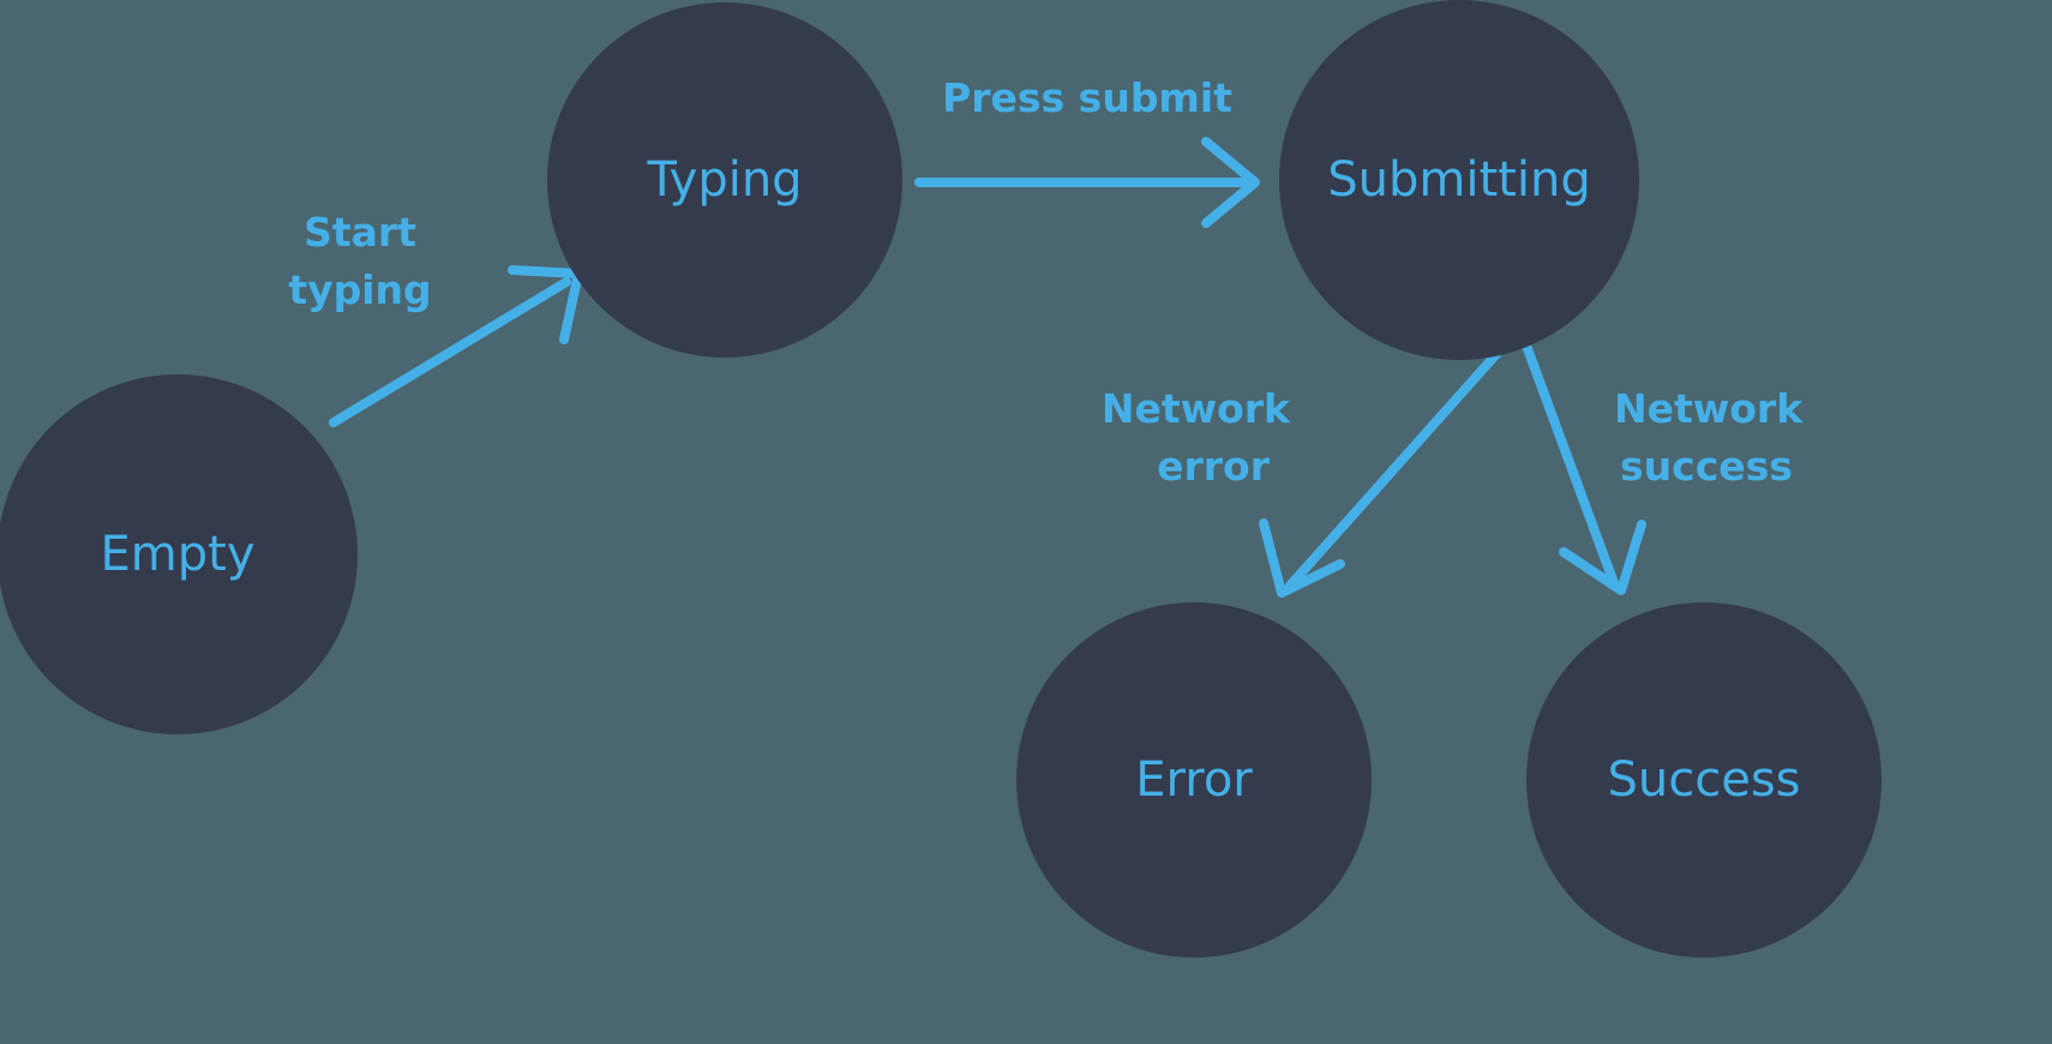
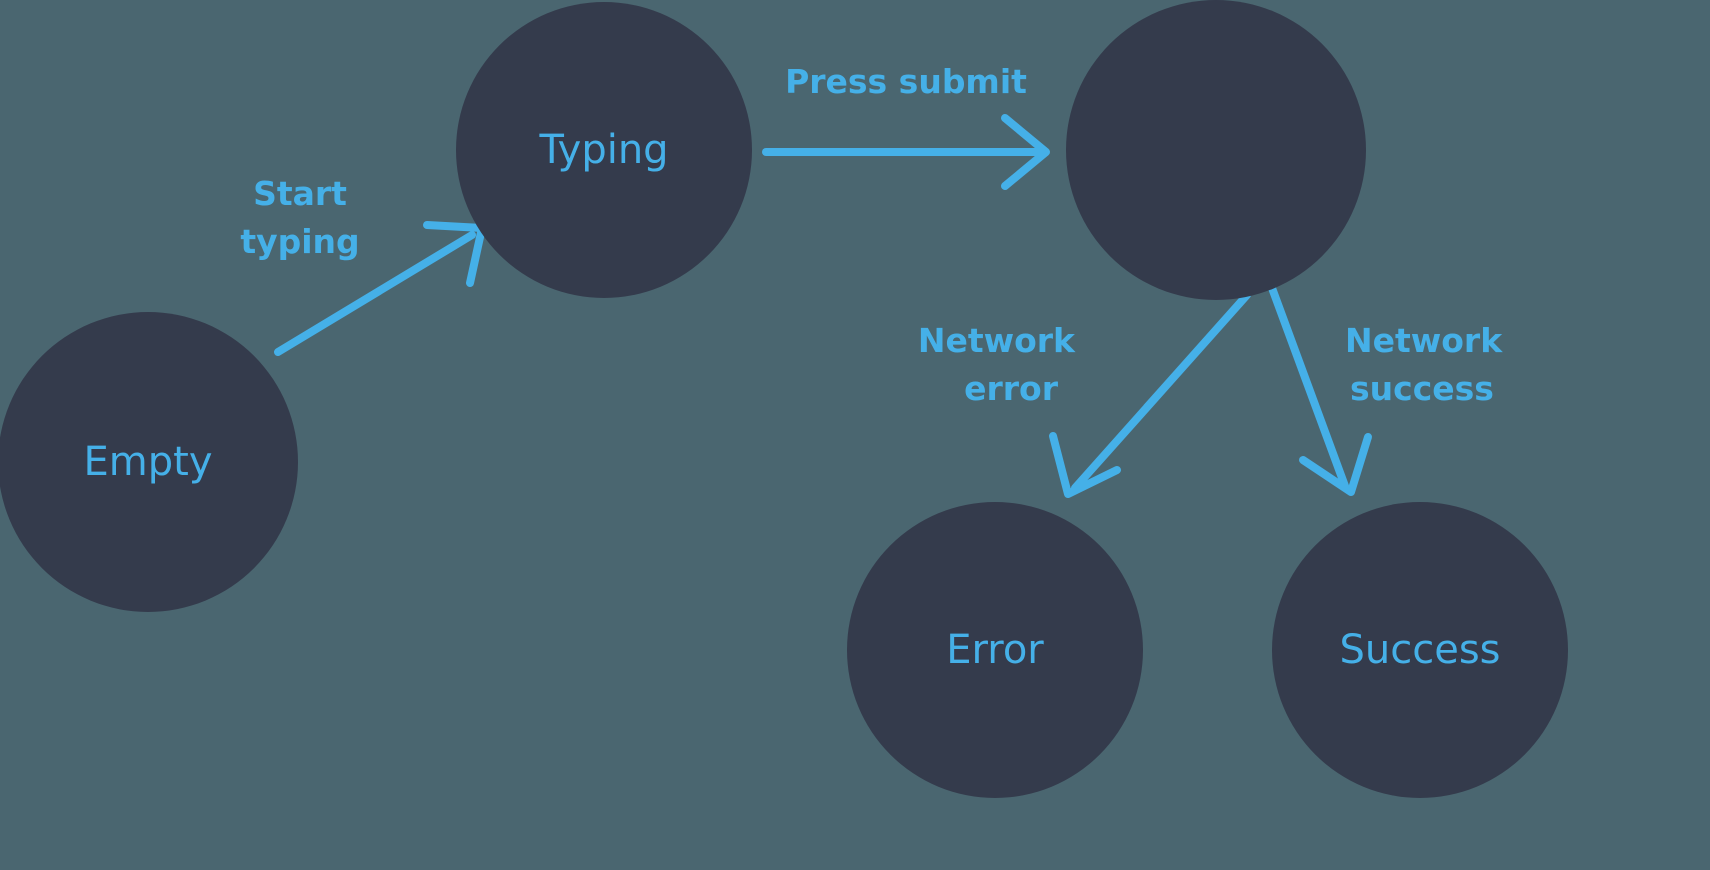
  Empty
  Typing
- Submitting
  Error
  Success
  Start
  typing
  Press submit
  Network
  error
  Network
  success
